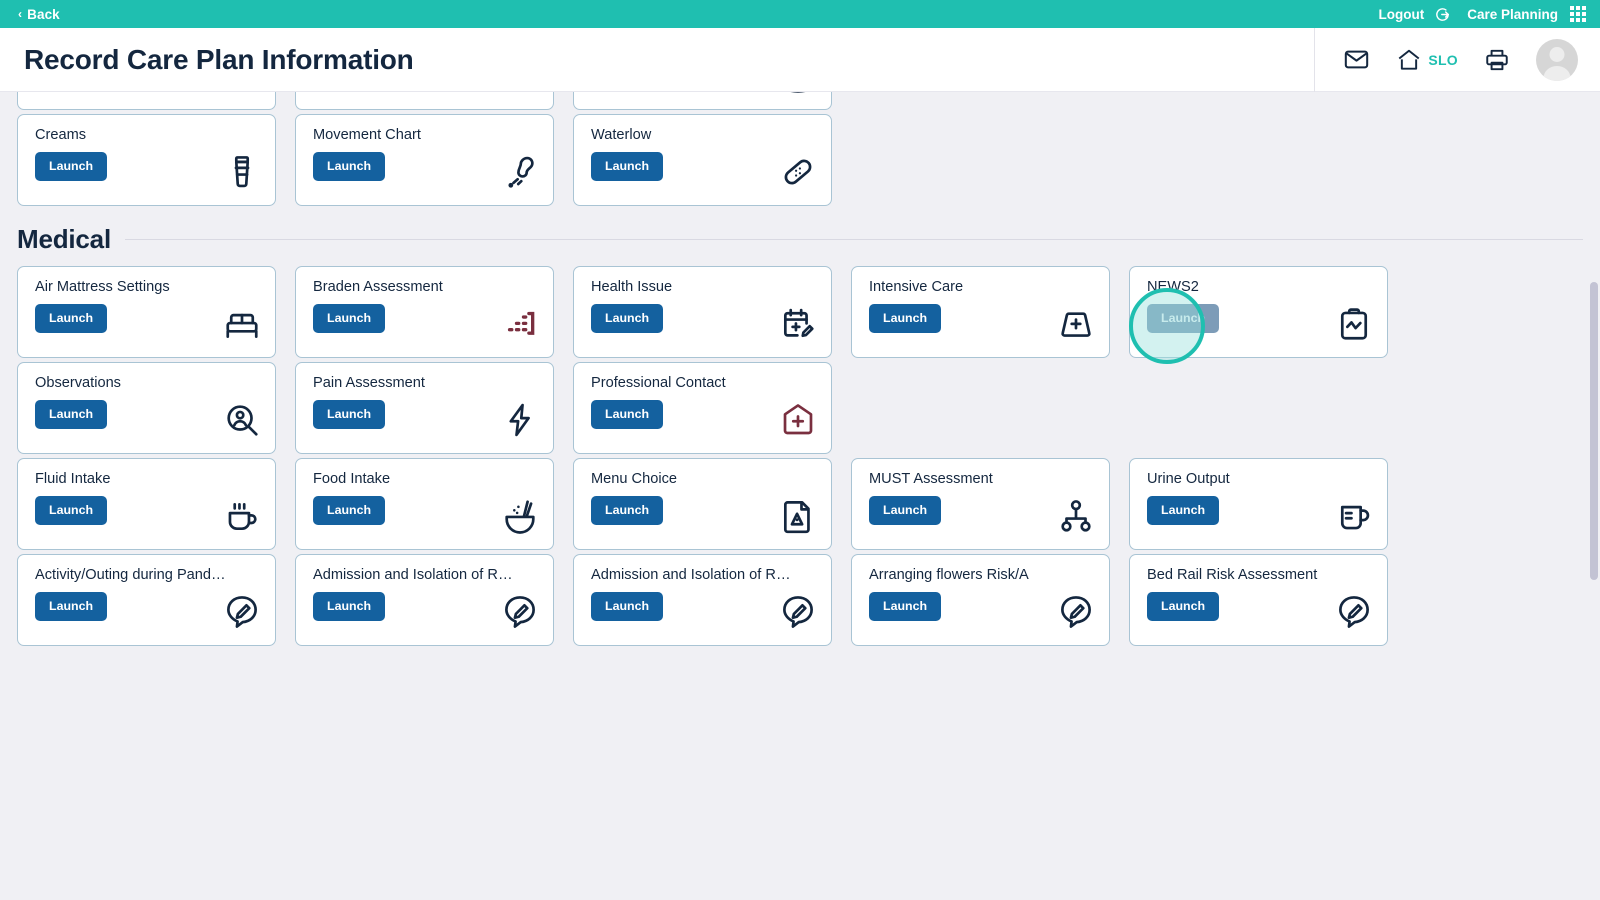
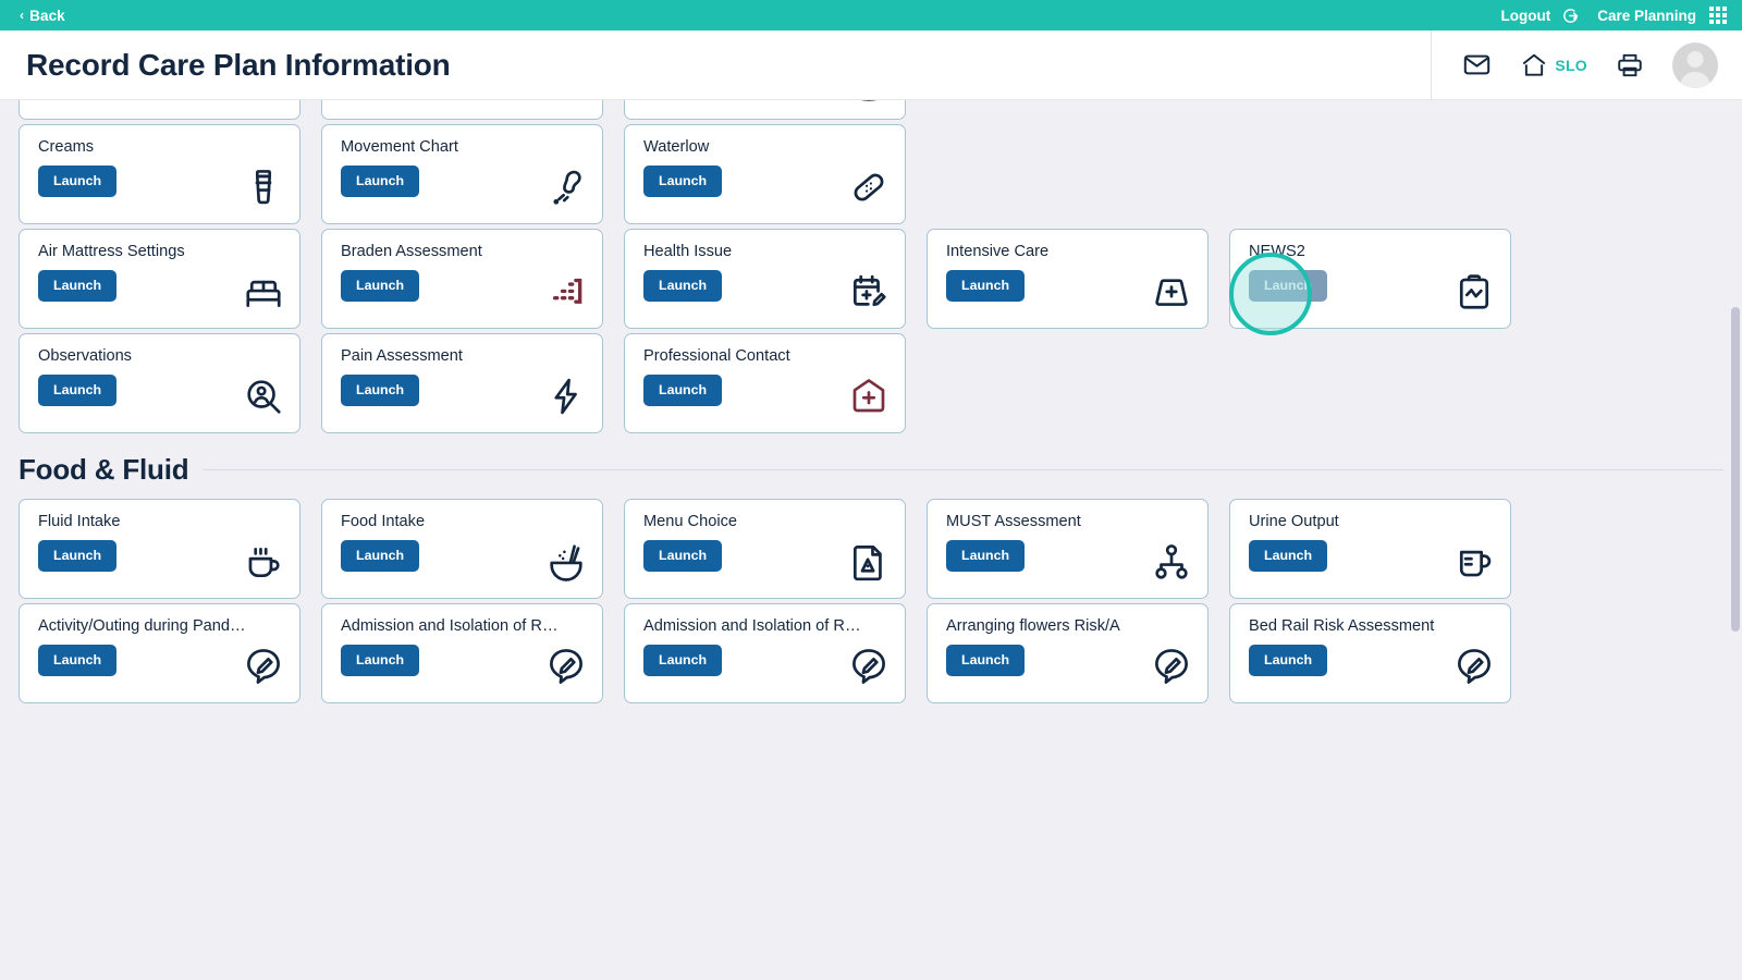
  ‹
  Back
  Logout
  Care Planning
  Record Care Plan Information
  SLO
  Creams
  Launch
  Movement Chart
  Launch
  Waterlow
  Launch
- Medical
  Air Mattress Settings
  Launch
  Braden Assessment
  Launch
  Health Issue
  Launch
  Intensive Care
  Launch
  NEWS2
  Launch
  Observations
  Launch
  Pain Assessment
  Launch
  Professional Contact
  Launch
+ Food & Fluid
  Fluid Intake
  Launch
  Food Intake
  Launch
  Menu Choice
  Launch
  MUST Assessment
  Launch
  Urine Output
  Launch
  Activity/Outing during Pand…
  Launch
  Admission and Isolation of R…
  Launch
  Admission and Isolation of R…
  Launch
  Arranging flowers Risk/A
  Launch
  Bed Rail Risk Assessment
  Launch
